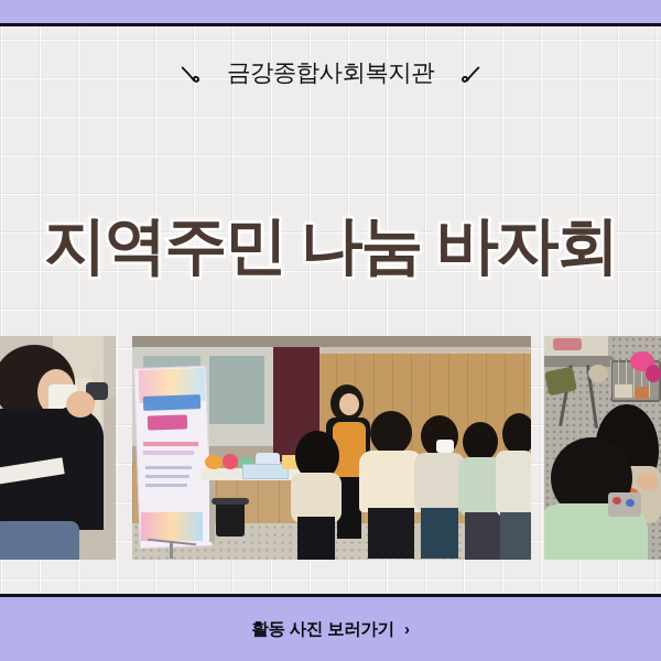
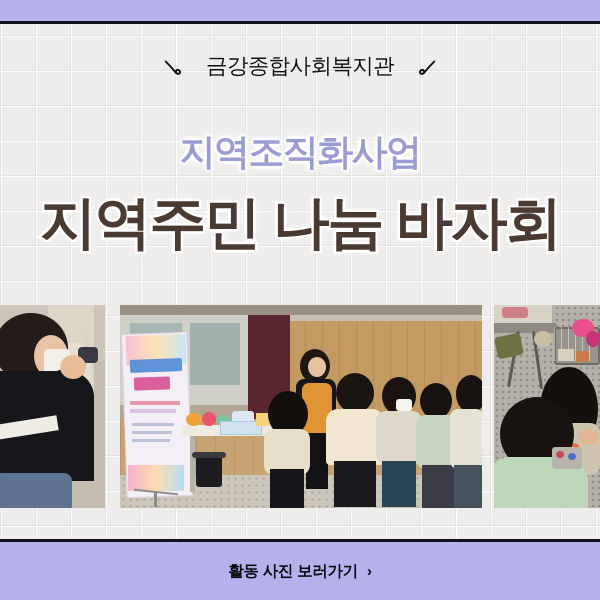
  금강종합사회복지관
+ 지역조직화사업
  지역주민 나눔 바자회
  활동 사진 보러가기
  ›
